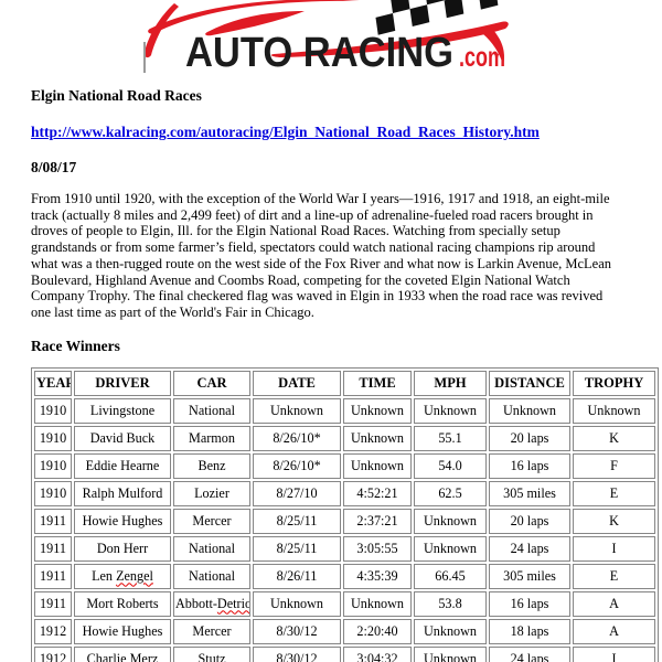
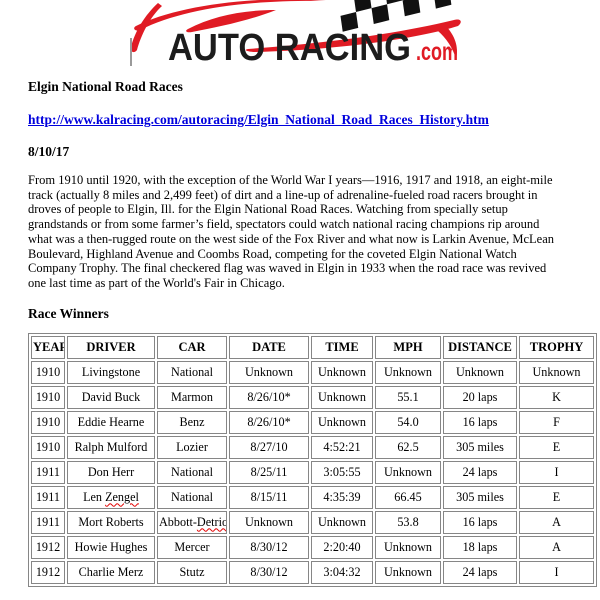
  AUTO RACING
  .com
  Elgin National Road Races
  http://www.kalracing.com/autoracing/Elgin_National_Road_Races_History.htm
- 8/08/17
+ 8/10/17
  From 1910 until 1920, with the exception of the World War I years—1916, 1917 and 1918, an eight-mile
  track (actually 8 miles and 2,499 feet) of dirt and a line-up of adrenaline-fueled road racers brought in
  droves of people to Elgin, Ill. for the Elgin National Road Races. Watching from specially setup
  grandstands or from some farmer’s field, spectators could watch national racing champions rip around
  what was a then-rugged route on the west side of the Fox River and what now is Larkin Avenue, McLean
  Boulevard, Highland Avenue and Coombs Road, competing for the coveted Elgin National Watch
  Company Trophy. The final checkered flag was waved in Elgin in 1933 when the road race was revived
  one last time as part of the World's Fair in Chicago.
  Race Winners
  YEAR	DRIVER	CAR	DATE	TIME	MPH	DISTANCE	TROPHY
  1910	Livingstone	National	Unknown	Unknown	Unknown	Unknown	Unknown
  1910	David Buck	Marmon	8/26/10*	Unknown	55.1	20 laps	K
  1910	Eddie Hearne	Benz	8/26/10*	Unknown	54.0	16 laps	F
  1910	Ralph Mulford	Lozier	8/27/10	4:52:21	62.5	305 miles	E
- 1911	Howie Hughes	Mercer	8/25/11	2:37:21	Unknown	20 laps	K
  1911	Don Herr	National	8/25/11	3:05:55	Unknown	24 laps	I
- 1911	Len Zengel	National	8/26/11	4:35:39	66.45	305 miles	E
+ 1911	Len Zengel	National	8/15/11	4:35:39	66.45	305 miles	E
  1911	Mort Roberts	Abbott-Detrio	Unknown	Unknown	53.8	16 laps	A
  1912	Howie Hughes	Mercer	8/30/12	2:20:40	Unknown	18 laps	A
  1912	Charlie Merz	Stutz	8/30/12	3:04:32	Unknown	24 laps	I
